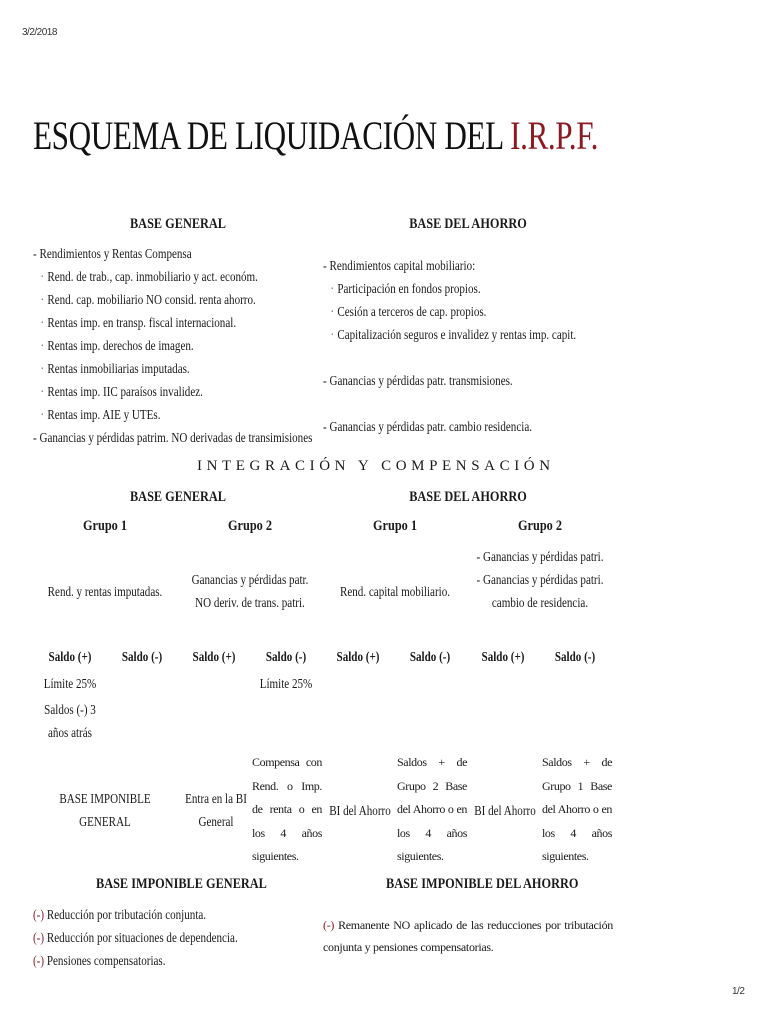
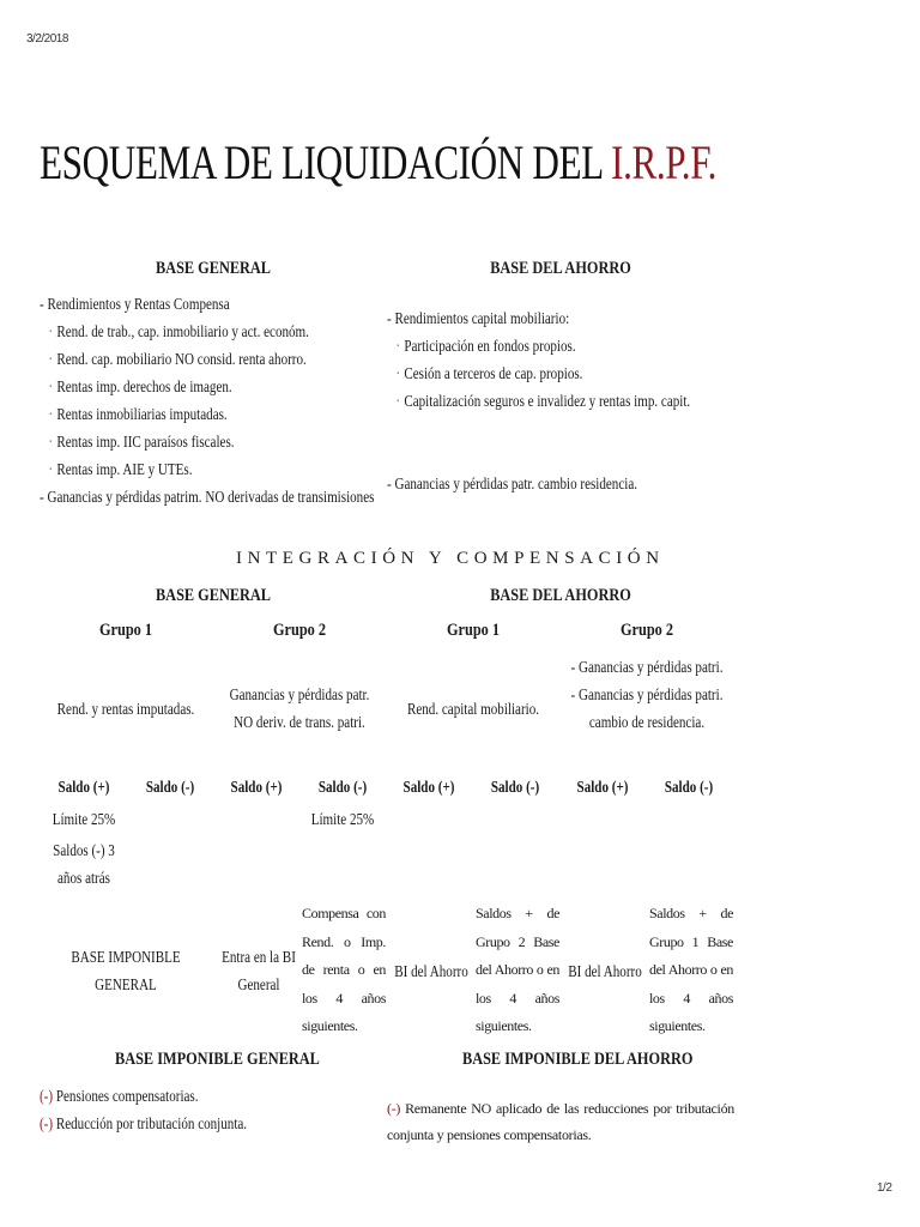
  3/2/2018
  1/2
  ESQUEMA DE LIQUIDACIÓN DEL I.R.P.F.
  BASE GENERAL
  - Rendimientos y Rentas Compensa
  Rend. de trab., cap. inmobiliario y act. económ.
  Rend. cap. mobiliario NO consid. renta ahorro.
- Rentas imp. en transp. fiscal internacional.
  Rentas imp. derechos de imagen.
  Rentas inmobiliarias imputadas.
- Rentas imp. IIC paraísos invalidez.
+ Rentas imp. IIC paraísos fiscales.
  Rentas imp. AIE y UTEs.
  - Ganancias y pérdidas patrim. NO derivadas de transimisiones
  BASE DEL AHORRO
  - Rendimientos capital mobiliario:
  Participación en fondos propios.
  Cesión a terceros de cap. propios.
  Capitalización seguros e invalidez y rentas imp. capit.
- - Ganancias y pérdidas patr. transmisiones.
  - Ganancias y pérdidas patr. cambio residencia.
  INTEGRACIÓN Y COMPENSACIÓN
  BASE GENERAL
  BASE DEL AHORRO
  Grupo 1
  Grupo 2
  Grupo 1
  Grupo 2
  Rend. y rentas imputadas.
  Ganancias y pérdidas patr. NO deriv. de trans. patri.
  Rend. capital mobiliario.
  - Ganancias y pérdidas patri.
  - Ganancias y pérdidas patri.
  cambio de residencia.
  Saldo (+)
  Saldo (-)
  Saldo (+)
  Saldo (-)
  Saldo (+)
  Saldo (-)
  Saldo (+)
  Saldo (-)
  Límite 25%
  Saldos (-) 3 años atrás
  Límite 25%
  BASE IMPONIBLE GENERAL
  Entra en la BI General
  Compensa con Rend. o Imp. de renta o en los 4 años siguientes.
  BI del Ahorro
  Saldos + de Grupo 2 Base del Ahorro o en los 4 años siguientes.
  BI del Ahorro
  Saldos + de Grupo 1 Base del Ahorro o en los 4 años siguientes.
  BASE IMPONIBLE GENERAL
- (-) Reducción por tributación conjunta.
+ (-) Pensiones compensatorias.
- (-) Reducción por situaciones de dependencia.
- (-) Pensiones compensatorias.
+ (-) Reducción por tributación conjunta.
  BASE IMPONIBLE DEL AHORRO
  (-) Remanente NO aplicado de las reducciones por tributación conjunta y pensiones compensatorias.
